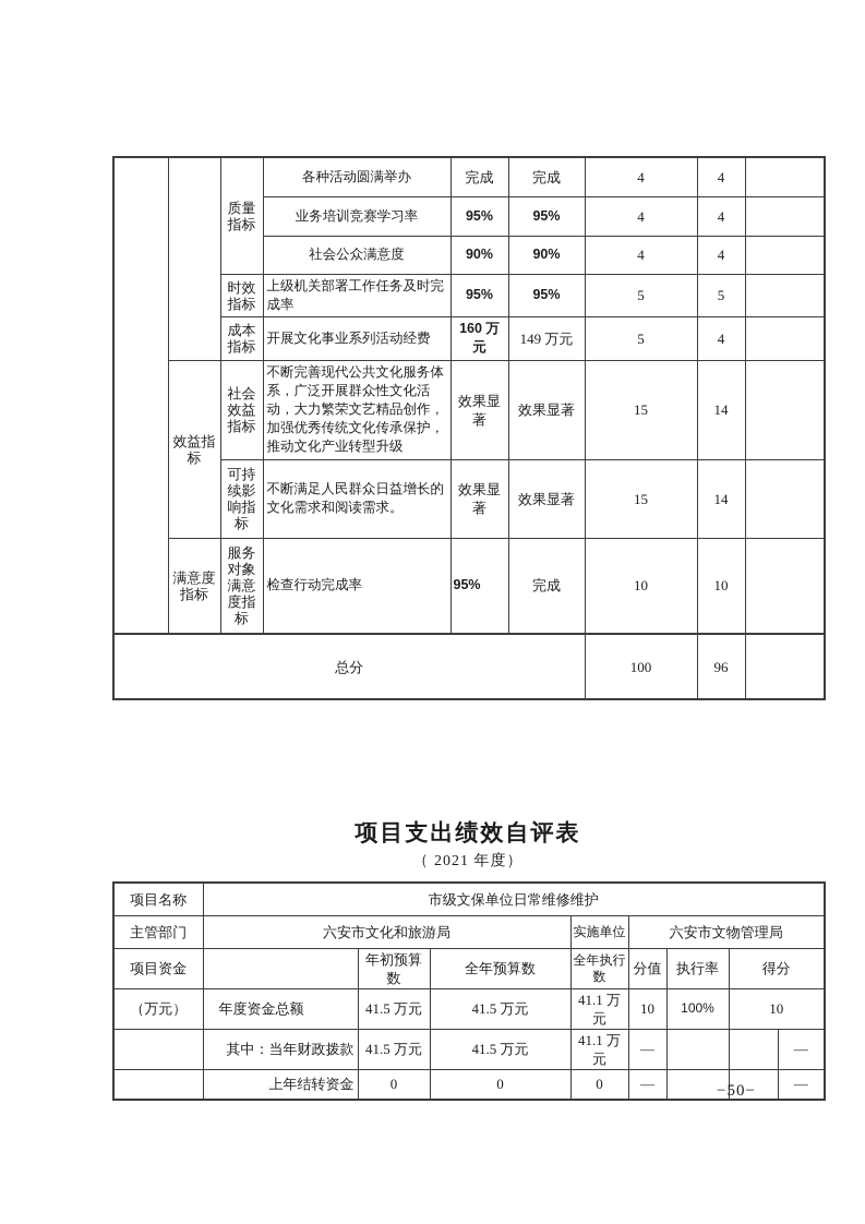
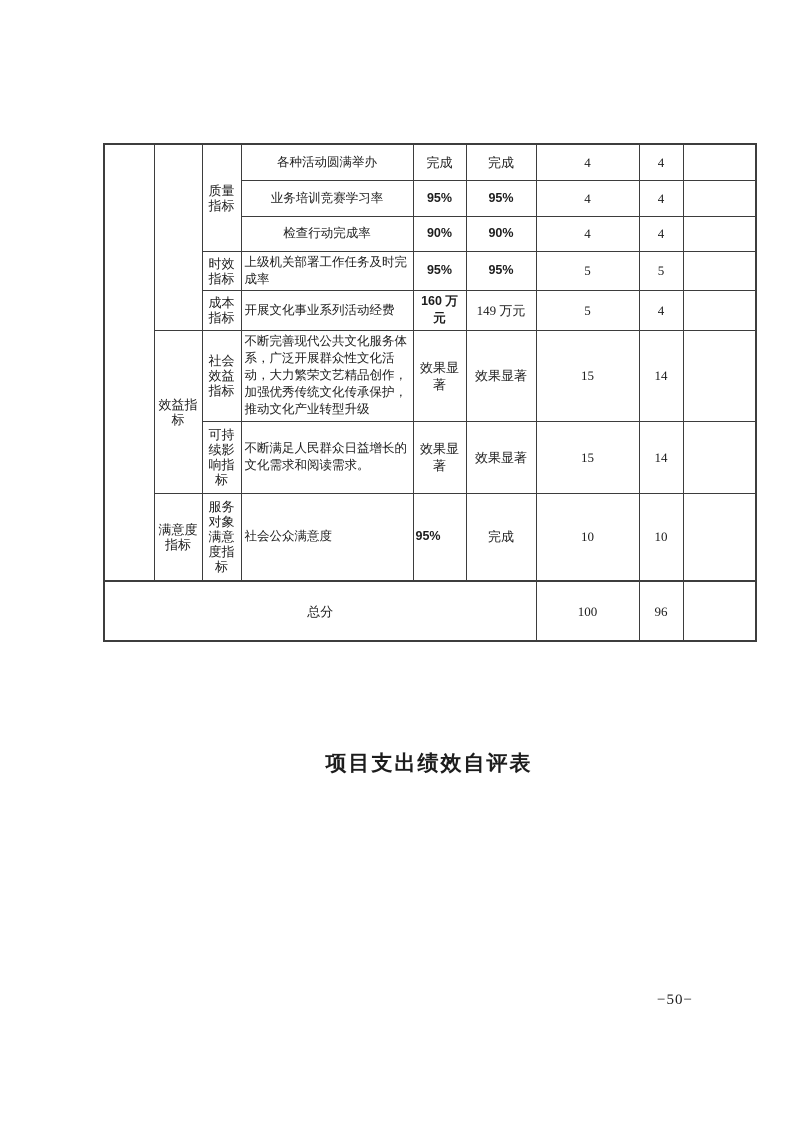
  		质量指标	各种活动圆满举办	完成	完成	4	4
  业务培训竞赛学习率	95%	95%	4	4
- 社会公众满意度	90%	90%	4	4
+ 检查行动完成率	90%	90%	4	4
  时效指标	上级机关部署工作任务及时完成率	95%	95%	5	5
  成本指标	开展文化事业系列活动经费	160 万元	149 万元	5	4
  效益指标	社会效益指标	不断完善现代公共文化服务体系，广泛开展群众性文化活动，大力繁荣文艺精品创作，加强优秀传统文化传承保护，推动文化产业转型升级	效果显著	效果显著	15	14
  可持续影响指标	不断满足人民群众日益增长的文化需求和阅读需求。	效果显著	效果显著	15	14
- 满意度指标	服务对象满意度指标	检查行动完成率	95%	完成	10	10
+ 满意度指标	服务对象满意度指标	社会公众满意度	95%	完成	10	10
  总分	100	96
  项目支出绩效自评表
- （ 2021 年度）
- 项目名称	市级文保单位日常维修维护
- 主管部门	六安市文化和旅游局	实施单位	六安市文物管理局
- 项目资金		年初预算数	全年预算数	全年执行数	分值	执行率	得分
- （万元）	年度资金总额	41.5 万元	41.5 万元	41.1 万元	10	100%	10
- 	其中：当年财政拨款	41.5 万元	41.5 万元	41.1 万元	—			—
- 	上年结转资金	0	0	0	—			—
  −50−
